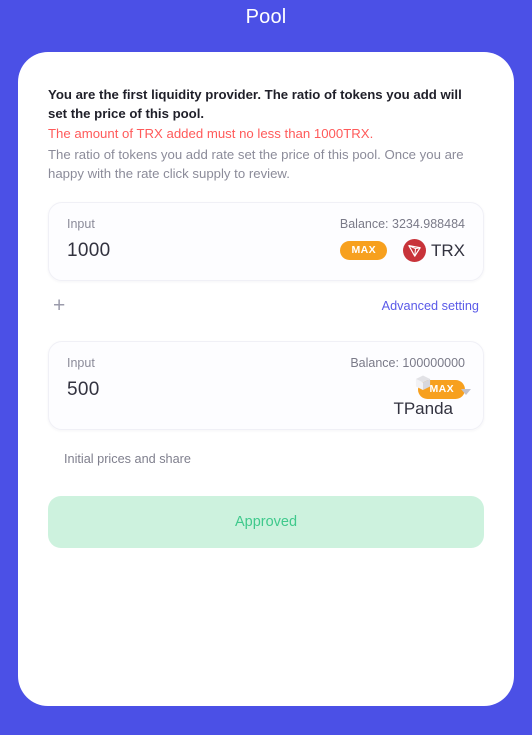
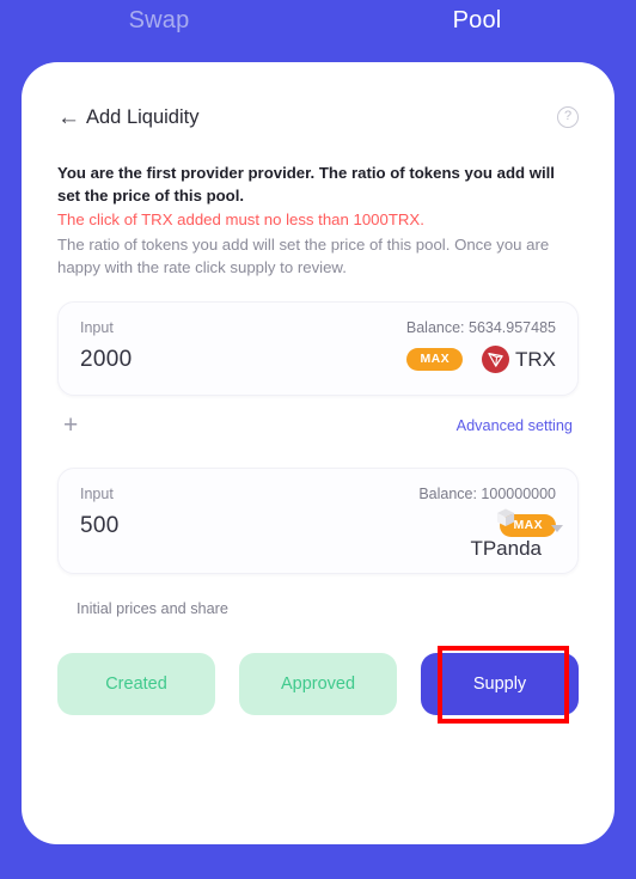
+ Swap
  Pool
+ ←
+ Add Liquidity
+ ?
- You are the first liquidity provider. The ratio of tokens you add will set the price of this pool.
+ You are the first provider provider. The ratio of tokens you add will set the price of this pool.
- The amount of TRX added must no less than 1000TRX.
+ The click of TRX added must no less than 1000TRX.
- The ratio of tokens you add rate set the price of this pool. Once you are happy with the rate click supply to review.
+ The ratio of tokens you add will set the price of this pool. Once you are happy with the rate click supply to review.
  Input
- Balance: 3234.988484
+ Balance: 5634.957485
- 1000
+ 2000
  MAX
  TRX
  +
  Advanced setting
  Input
  Balance: 100000000
  500
  MAX
  TPanda
  Initial prices and share
+ Created
  Approved
+ Supply
